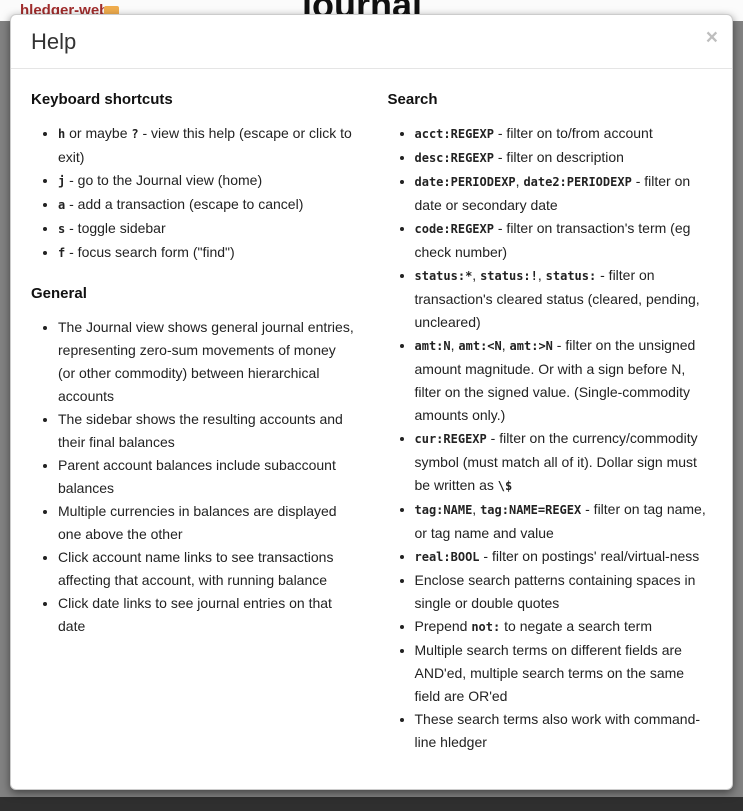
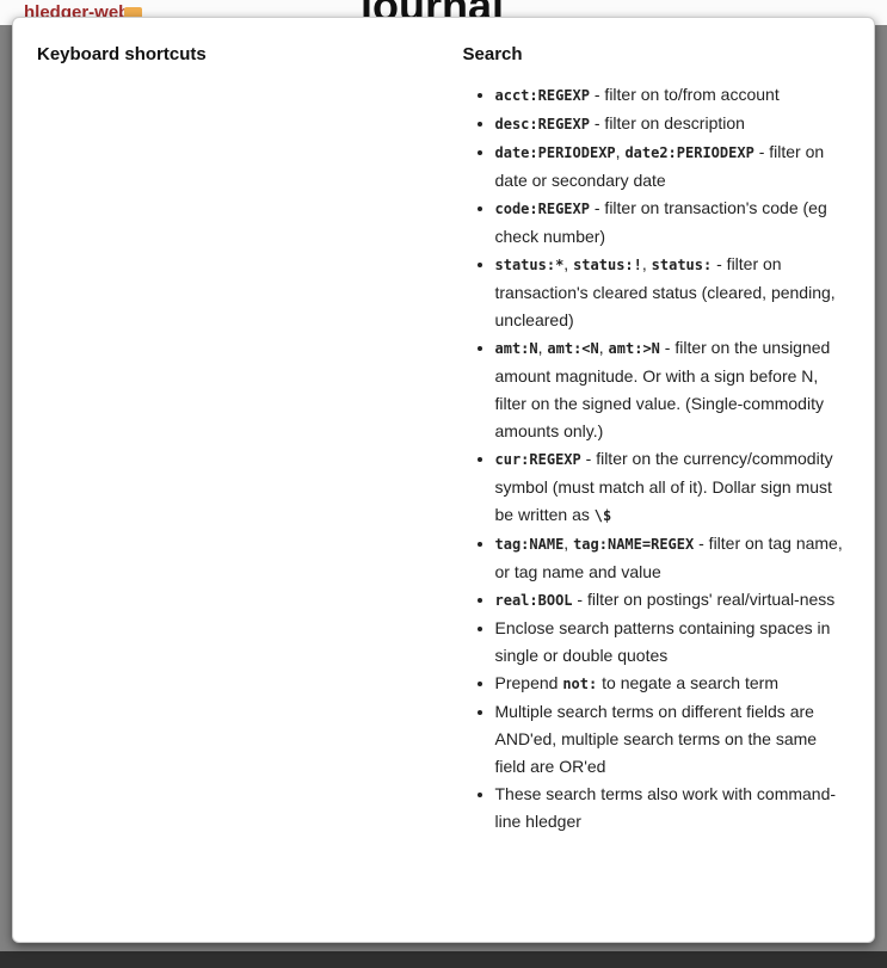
  hledger-we
  journal
- Help
- ×
  Keyboard shortcuts
- h or maybe ? - view this help (escape or click to exit)
- j - go to the Journal view (home)
- a - add a transaction (escape to cancel)
- s - toggle sidebar
- f - focus search form ("find")
- General
- The Journal view shows general journal entries, representing zero-sum movements of money (or other commodity) between hierarchical accounts
- The sidebar shows the resulting accounts and their final balances
- Parent account balances include subaccount balances
- Multiple currencies in balances are displayed one above the other
- Click account name links to see transactions affecting that account, with running balance
- Click date links to see journal entries on that date
  Search
  acct:REGEXP - filter on to/from account
  desc:REGEXP - filter on description
  date:PERIODEXP, date2:PERIODEXP - filter on date or secondary date
- code:REGEXP - filter on transaction's term (eg check number)
+ code:REGEXP - filter on transaction's code (eg check number)
  status:*, status:!, status: - filter on transaction's cleared status (cleared, pending, uncleared)
  amt:N, amt:<N, amt:>N - filter on the unsigned amount magnitude. Or with a sign before N, filter on the signed value. (Single-commodity amounts only.)
  cur:REGEXP - filter on the currency/commodity symbol (must match all of it). Dollar sign must be written as \$
  tag:NAME, tag:NAME=REGEX - filter on tag name, or tag name and value
  real:BOOL - filter on postings' real/virtual-ness
  Enclose search patterns containing spaces in single or double quotes
  Prepend not: to negate a search term
  Multiple search terms on different fields are AND'ed, multiple search terms on the same field are OR'ed
  These search terms also work with command-line hledger
